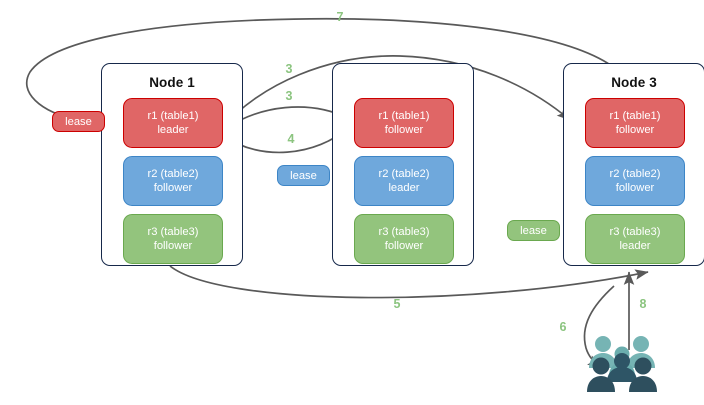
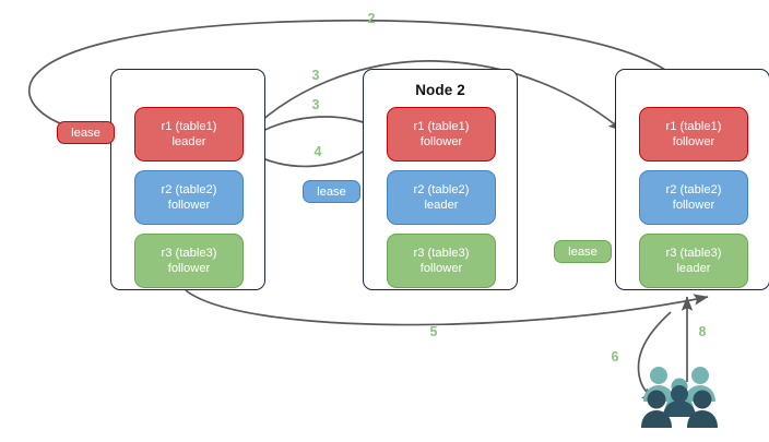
- Node 1
  r1 (table1)
  leader
  r2 (table2)
  follower
  r3 (table3)
  follower
+ Node 2
  r1 (table1)
  follower
  r2 (table2)
  leader
  r3 (table3)
  follower
- Node 3
  r1 (table1)
  follower
  r2 (table2)
  follower
  r3 (table3)
  leader
  lease
  lease
  lease
- 7
+ 2
  3
  3
  4
  5
  8
  6
